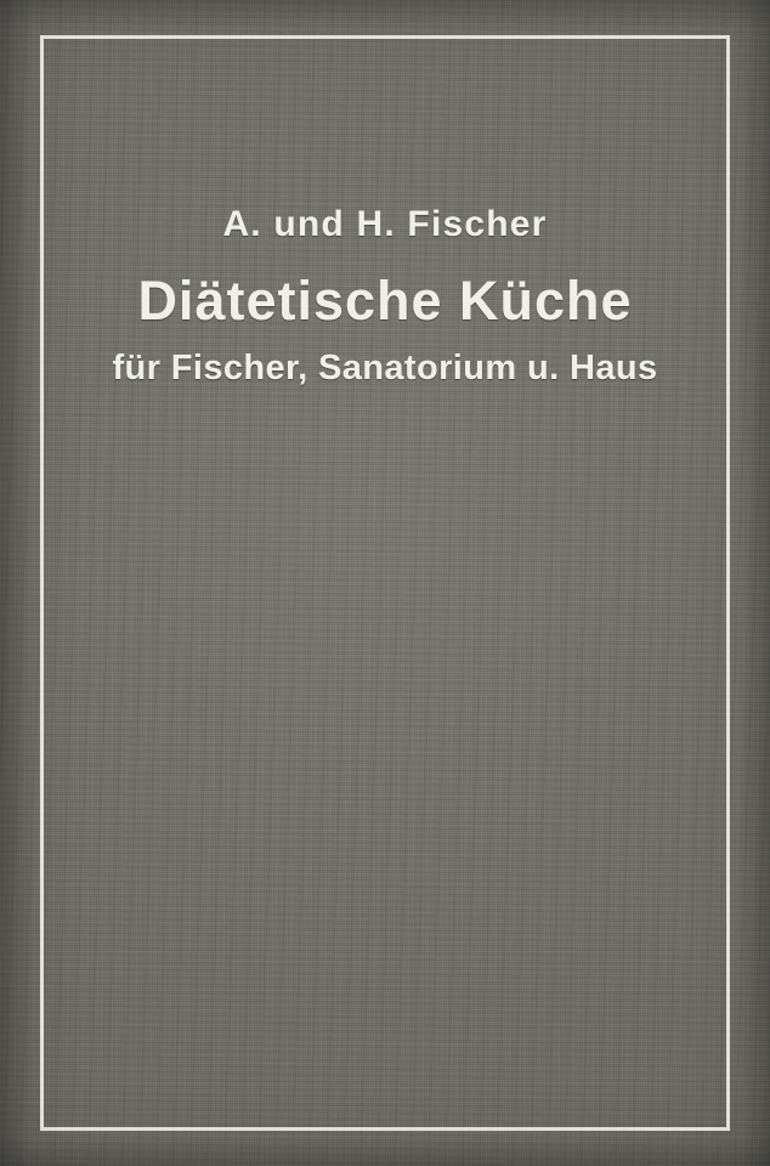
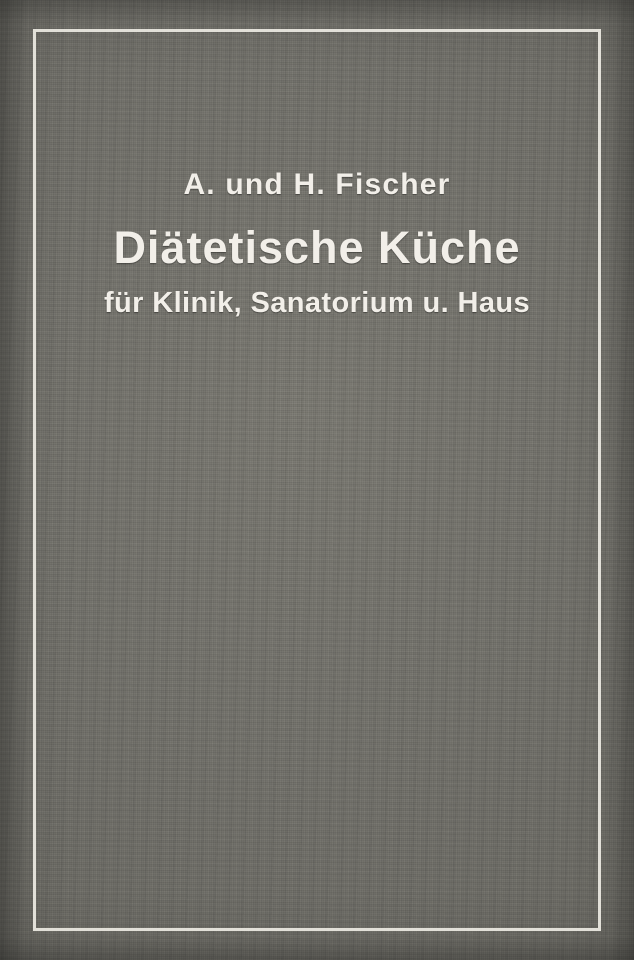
  A. und H. Fischer
  Diätetische Küche
- für Fischer, Sanatorium u. Haus
+ für Klinik, Sanatorium u. Haus
